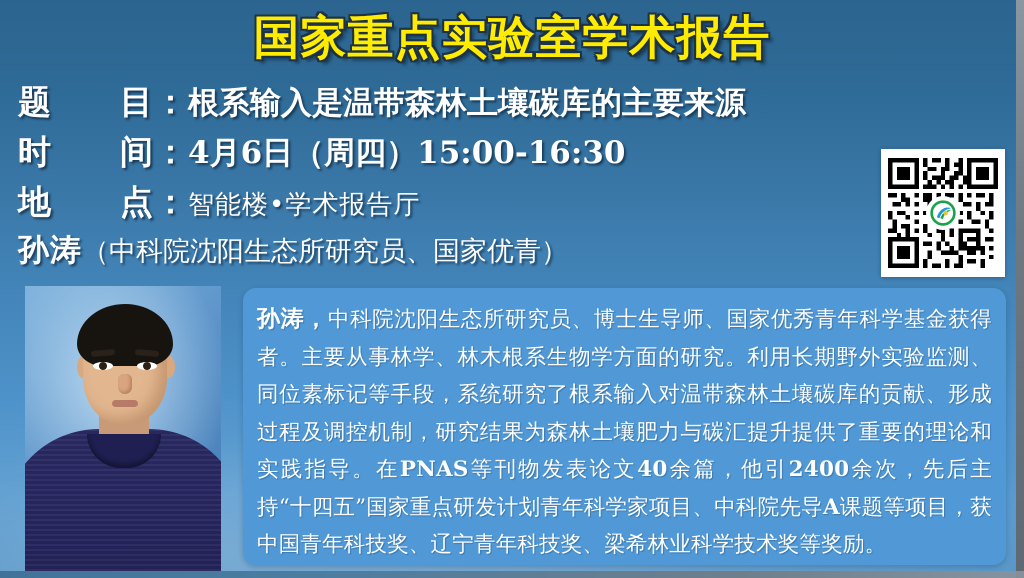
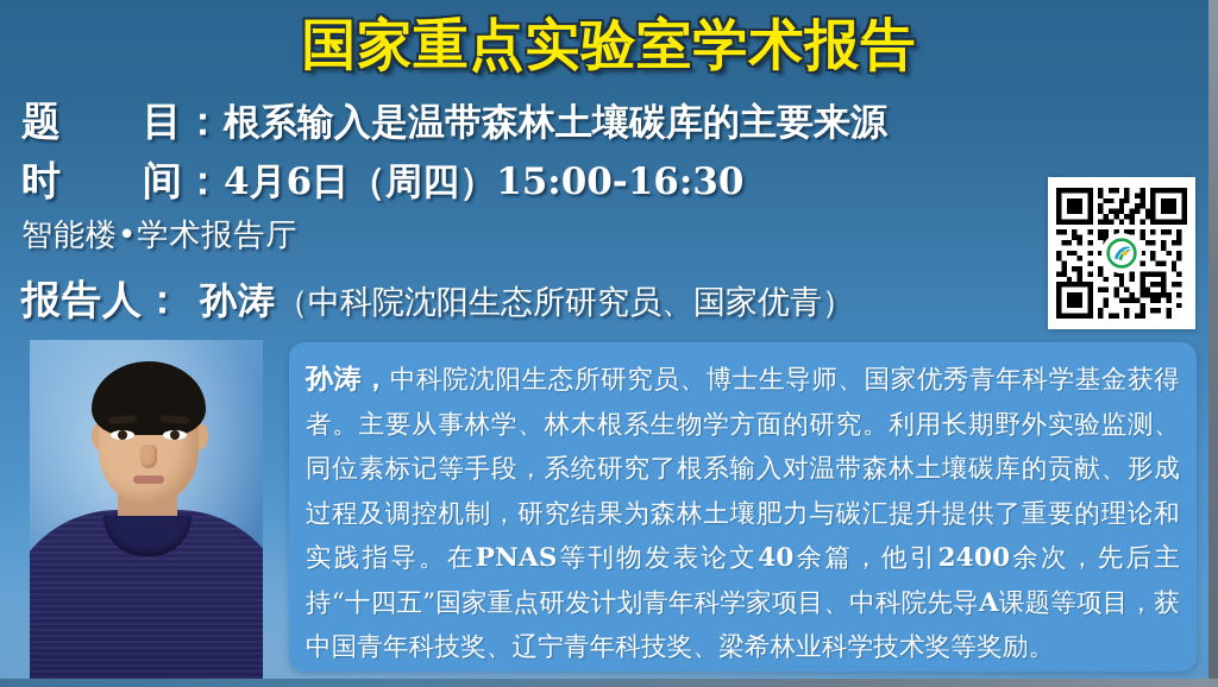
  国家重点实验室学术报告
  题 目：
  根系输入是温带森林土壤碳库的主要来源
  时 间：
  4月6日（周四）15:00-16:30
- 地 点：
  智能楼•学术报告厅
+ 报告人：
  孙涛（中科院沈阳生态所研究员、国家优青）
  孙涛，中科院沈阳生态所研究员、博士生导师、国家优秀青年科学基金获得者。主要从事林学、林木根系生物学方面的研究。利用长期野外实验监测、同位素标记等手段，系统研究了根系输入对温带森林土壤碳库的贡献、形成过程及调控机制，研究结果为森林土壤肥力与碳汇提升提供了重要的理论和实践指导。在PNAS等刊物发表论文40余篇，他引2400余次，先后主持“十四五”国家重点研发计划青年科学家项目、中科院先导A课题等项目，获中国青年科技奖、辽宁青年科技奖、梁希林业科学技术奖等奖励。
